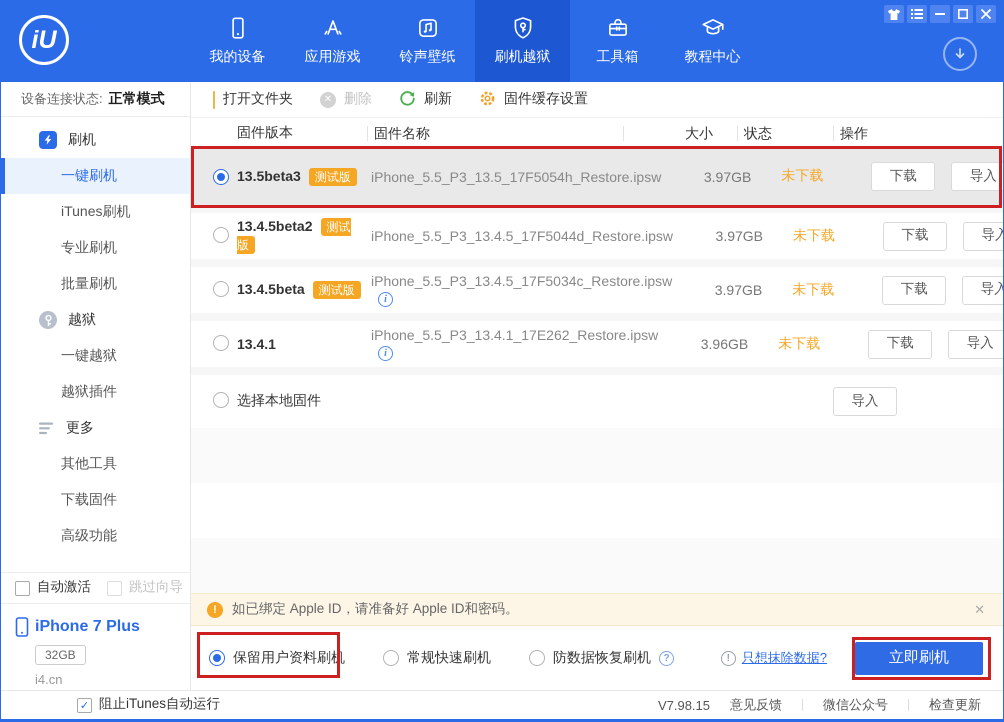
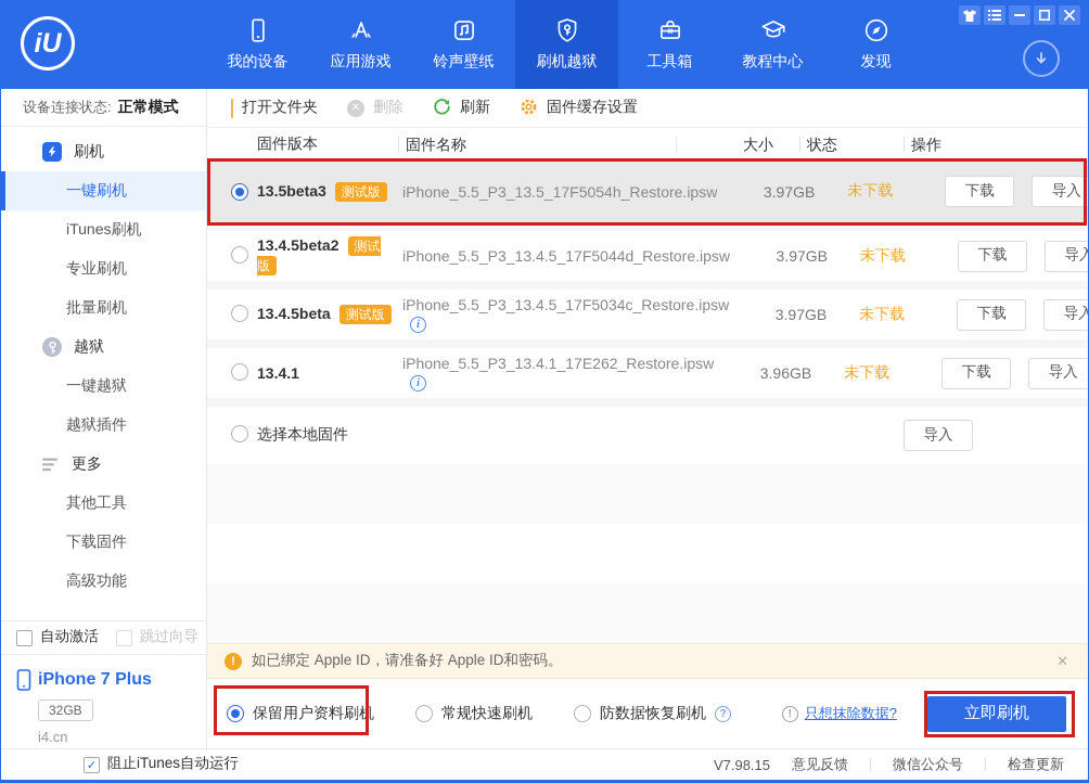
  iU
  我的设备
  应用游戏
  铃声壁纸
  刷机越狱
  工具箱
  教程中心
+ 发现
  设备连接状态:
  正常模式
  刷机
  一键刷机
  iTunes刷机
  专业刷机
  批量刷机
  越狱
  一键越狱
  越狱插件
  更多
  其他工具
  下载固件
  高级功能
  自动激活
  跳过向导
  iPhone 7 Plus
  32GB
  i4.cn
  打开文件夹
  ✕
  删除
  刷新
  固件缓存设置
  固件版本
  固件名称
  大小
  状态
  操作
  13.5beta3 测试版
  iPhone_5.5_P3_13.5_17F5054h_Restore.ipsw
  3.97GB
  未下载
  下载
  导入
  13.4.5beta2 测试版
  iPhone_5.5_P3_13.4.5_17F5044d_Restore.ipsw
  3.97GB
  未下载
  下载
  导入
  13.4.5beta 测试版
  iPhone_5.5_P3_13.4.5_17F5034c_Restore.ipswi
  3.97GB
  未下载
  下载
  导入
  13.4.1
  iPhone_5.5_P3_13.4.1_17E262_Restore.ipswi
  3.96GB
  未下载
  下载
  导入
  选择本地固件
  导入
  !
  如已绑定 Apple ID，请准备好 Apple ID和密码。
  ✕
  保留用户资料刷机
  常规快速刷机
  防数据恢复刷机
  ?
  !
  只想抹除数据?
  立即刷机
  ✓
  阻止iTunes自动运行
  V7.98.15
  意见反馈
  微信公众号
  检查更新
